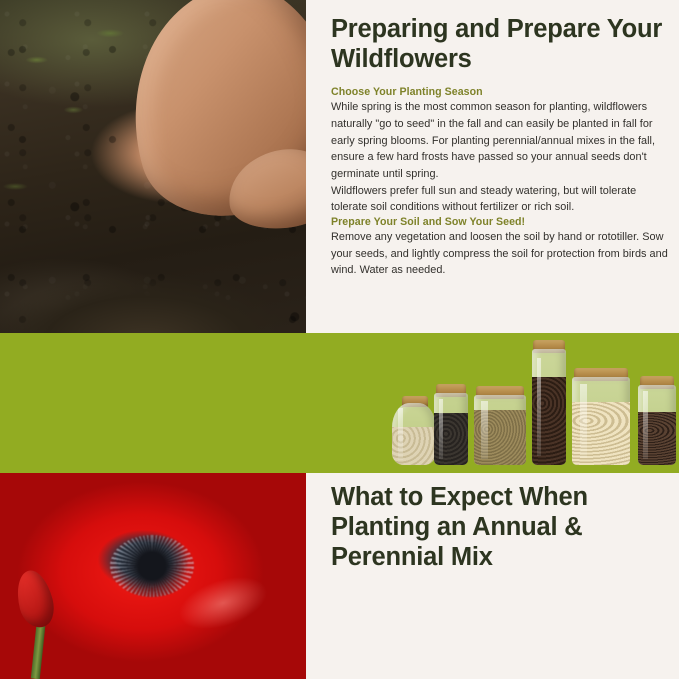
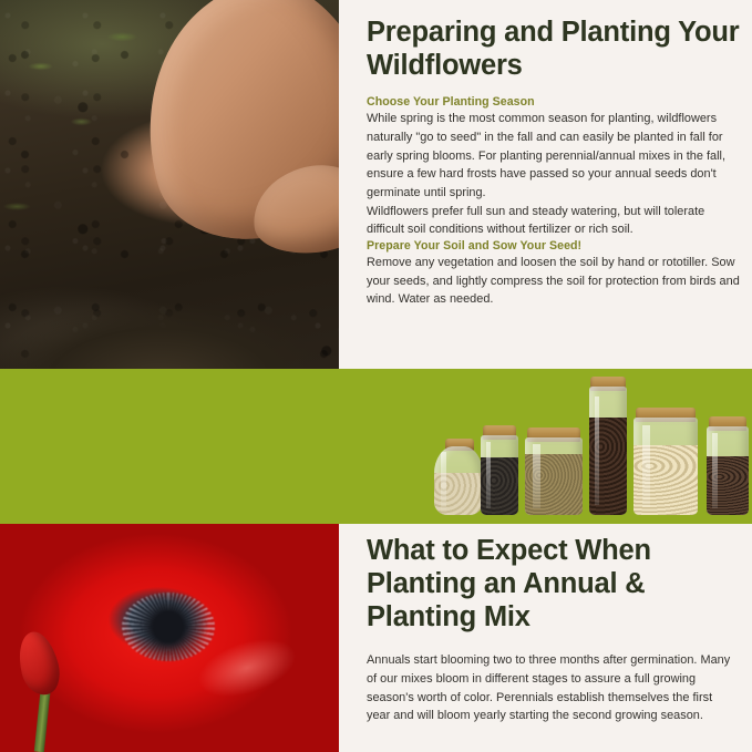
- Preparing and Prepare Your Wildflowers
+ Preparing and Planting Your Wildflowers
  Choose Your Planting Season
  While spring is the most common season for planting, wildflowers naturally "go to seed" in the fall and can easily be planted in fall for early spring blooms. For planting perennial/annual mixes in the fall, ensure a few hard frosts have passed so your annual seeds don't germinate until spring.
- Wildflowers prefer full sun and steady watering, but will tolerate tolerate soil conditions without fertilizer or rich soil.
+ Wildflowers prefer full sun and steady watering, but will tolerate difficult soil conditions without fertilizer or rich soil.
  Prepare Your Soil and Sow Your Seed!
  Remove any vegetation and loosen the soil by hand or rototiller. Sow your seeds, and lightly compress the soil for protection from birds and wind. Water as needed.
- What to Expect When Planting an Annual & Perennial Mix
+ What to Expect When Planting an Annual & Planting Mix
+ Annuals start blooming two to three months after germination. Many of our mixes bloom in different stages to assure a full growing season's worth of color. Perennials establish themselves the first year and will bloom yearly starting the second growing season.
